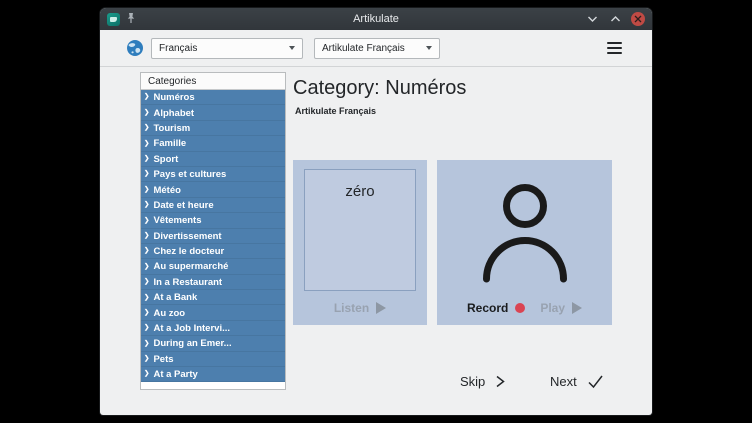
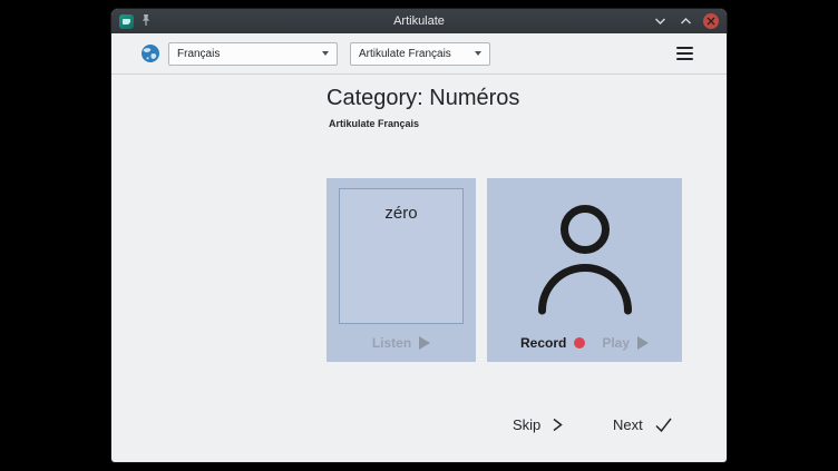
  Artikulate
  Français
  Artikulate Français
- Categories
- Numéros
- Alphabet
- Tourism
- Famille
- Sport
- Pays et cultures
- Météo
- Date et heure
- Vêtements
- Divertissement
- Chez le docteur
- Au supermarché
- In a Restaurant
- At a Bank
- Au zoo
- At a Job Intervi...
- During an Emer...
- Pets
- At a Party
  Category: Numéros
  Artikulate Français
  zéro
  Listen
  Record
  Play
  Skip
  Next
